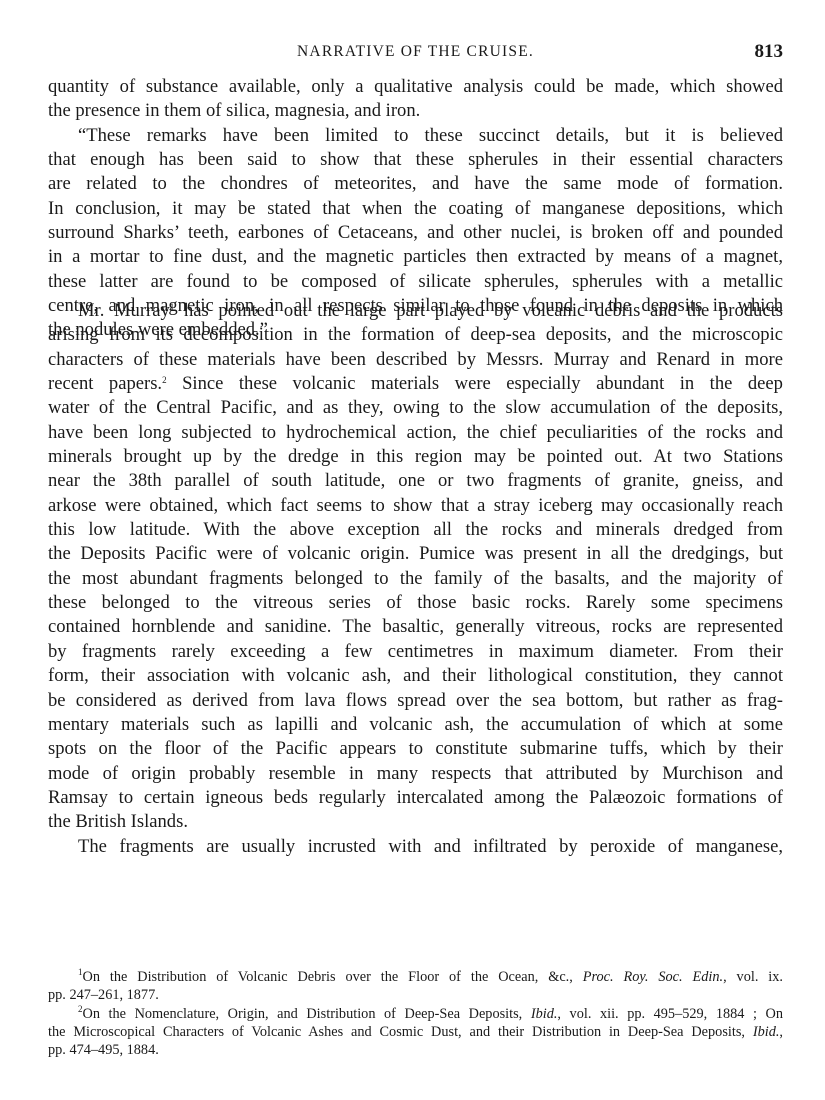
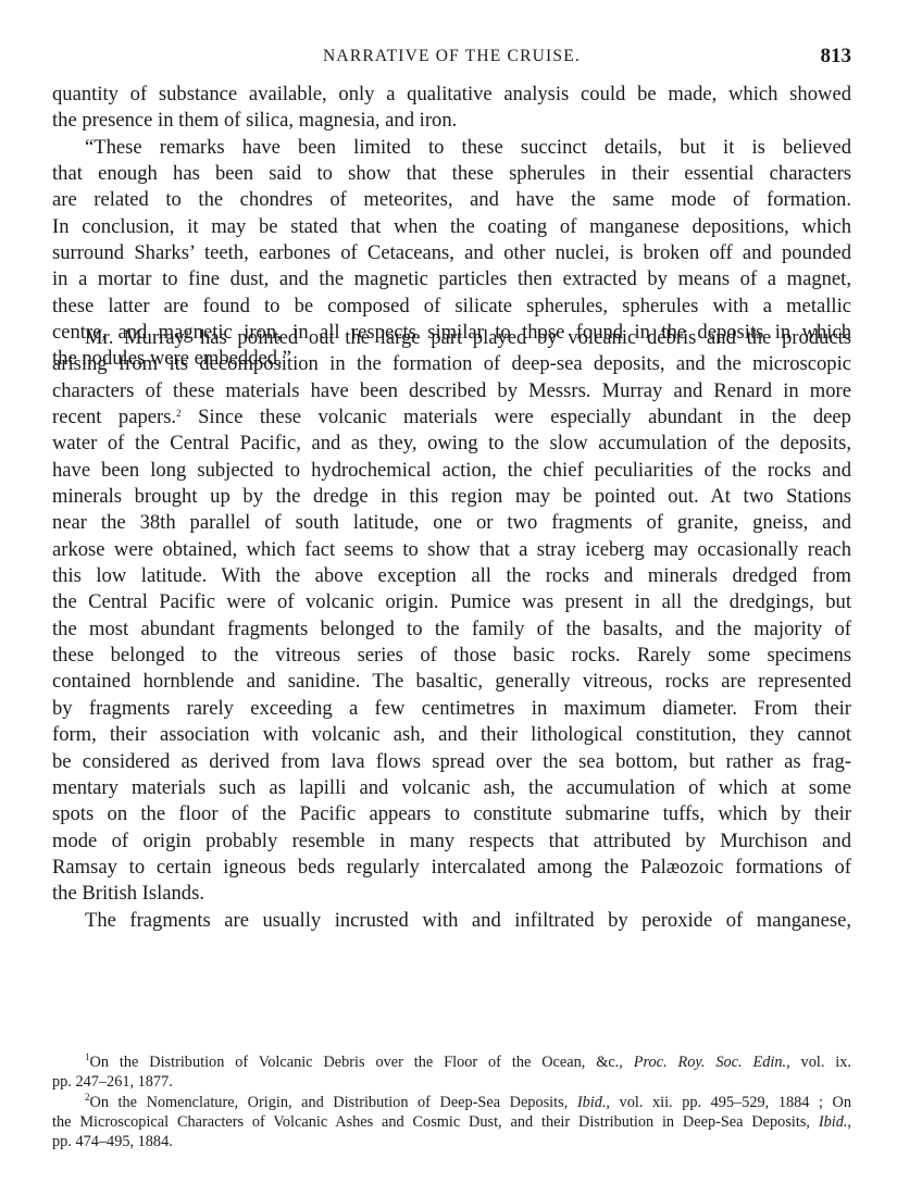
  NARRATIVE OF THE CRUISE.
  813
  quantity of substance available, only a qualitative analysis could be made, which showed
  the presence in them of silica, magnesia, and iron.
  “These remarks have been limited to these succinct details, but it is believed
  that enough has been said to show that these spherules in their essential characters
  are related to the chondres of meteorites, and have the same mode of formation.
  In conclusion, it may be stated that when the coating of manganese depositions, which
  surround Sharks’ teeth, earbones of Cetaceans, and other nuclei, is broken off and pounded
  in a mortar to fine dust, and the magnetic particles then extracted by means of a magnet,
  these latter are found to be composed of silicate spherules, spherules with a metallic
  centre, and magnetic iron, in all respects similar to those found in the deposits in which
  the nodules were embedded.”
  Mr. Murray1 has pointed out the large part played by volcanic débris and the products
  arising from its decomposition in the formation of deep-sea deposits, and the microscopic
  characters of these materials have been described by Messrs. Murray and Renard in more
  recent papers.2 Since these volcanic materials were especially abundant in the deep
  water of the Central Pacific, and as they, owing to the slow accumulation of the deposits,
  have been long subjected to hydrochemical action, the chief peculiarities of the rocks and
  minerals brought up by the dredge in this region may be pointed out. At two Stations
  near the 38th parallel of south latitude, one or two fragments of granite, gneiss, and
  arkose were obtained, which fact seems to show that a stray iceberg may occasionally reach
  this low latitude. With the above exception all the rocks and minerals dredged from
- the Deposits Pacific were of volcanic origin. Pumice was present in all the dredgings, but
+ the Central Pacific were of volcanic origin. Pumice was present in all the dredgings, but
  the most abundant fragments belonged to the family of the basalts, and the majority of
  these belonged to the vitreous series of those basic rocks. Rarely some specimens
  contained hornblende and sanidine. The basaltic, generally vitreous, rocks are represented
  by fragments rarely exceeding a few centimetres in maximum diameter. From their
  form, their association with volcanic ash, and their lithological constitution, they cannot
  be considered as derived from lava flows spread over the sea bottom, but rather as frag-
  mentary materials such as lapilli and volcanic ash, the accumulation of which at some
  spots on the floor of the Pacific appears to constitute submarine tuffs, which by their
  mode of origin probably resemble in many respects that attributed by Murchison and
  Ramsay to certain igneous beds regularly intercalated among the Palæozoic formations of
  the British Islands.
  The fragments are usually incrusted with and infiltrated by peroxide of manganese,
  1On the Distribution of Volcanic Debris over the Floor of the Ocean, &c., Proc. Roy. Soc. Edin., vol. ix.
  pp. 247–261, 1877.
  2On the Nomenclature, Origin, and Distribution of Deep-Sea Deposits, Ibid., vol. xii. pp. 495–529, 1884 ; On
  the Microscopical Characters of Volcanic Ashes and Cosmic Dust, and their Distribution in Deep-Sea Deposits, Ibid.,
  pp. 474–495, 1884.
